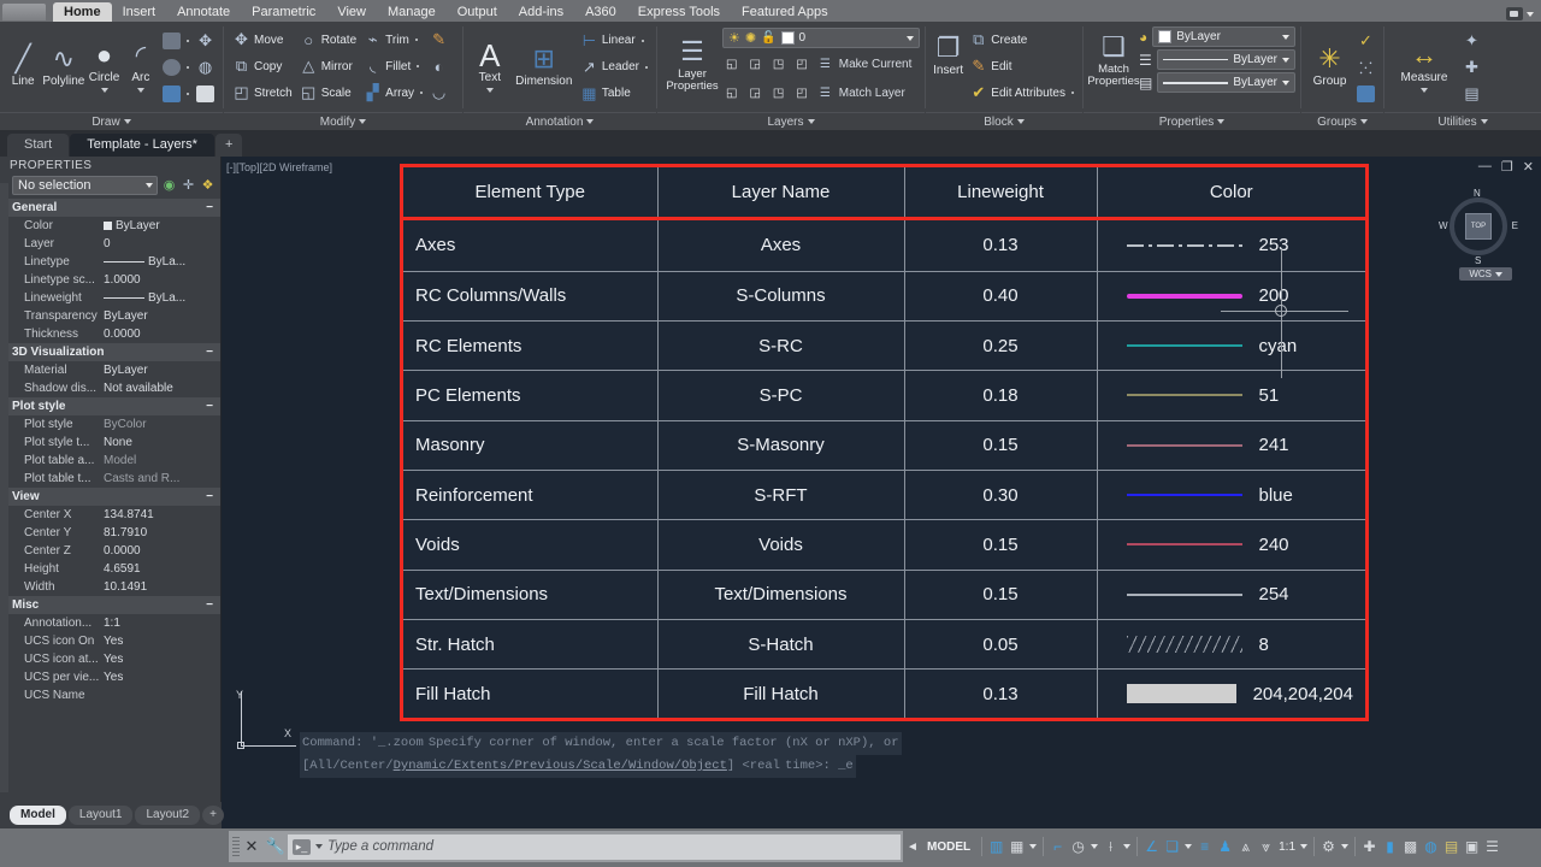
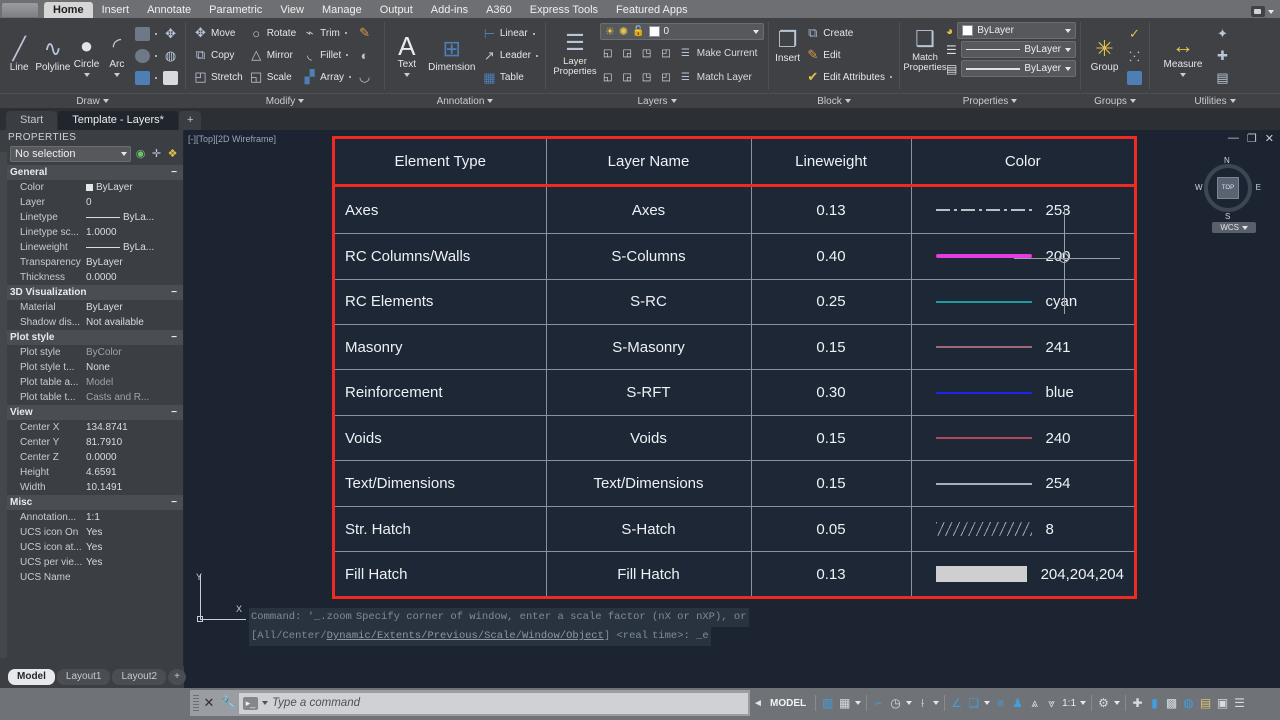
  Home
  Insert
  Annotate
  Parametric
  View
  Manage
  Output
  Add-ins
  A360
  Express Tools
  Featured Apps
  ╱
  Line
  ∿
  Polyline
  ●
  Circle
  ◜
  Arc
  ✥
  ◍
  Draw
  ✥
  Move
  ⧉
  Copy
  ◰
  Stretch
  ○
  Rotate
  △
  Mirror
  ◱
  Scale
  ⌁
  Trim
  ◟
  Fillet
  ▞
  Array
  ✎
  ◐
  ◡
  Modify
  A
  Text
  ⊞
  Dimension
  ⊢
  Linear
  ↗
  Leader
  ▦
  Table
  Annotation
  ☰
  Layer
  Properties
  ☀
  ✺
  🔓
  0
  ◱
  ◲
  ◳
  ◰
  ☰
  Make Current
  ◱
  ◲
  ◳
  ◰
  ☰
  Match Layer
  Layers
  ❐
  Insert
  ⧉
  Create
  ✎
  Edit
  ✔
  Edit Attributes
  Block
  ❑
  Match
  Properties
  ◕
  ByLayer
  ☰
  ByLayer
  ▤
  ByLayer
  Properties
  ✳
  Group
  ✓
  ⁙
  Groups
  ↔
  Measure
  ✦
  ✚
  ▤
  Utilities
  Start
  Template - Layers*
  +
  PROPERTIES
  No selection
  ◉
  ✛
  ❖
  General
  −
  Color
  ByLayer
  Layer
  0
  Linetype
  ByLa...
  Linetype sc...
  1.0000
  Lineweight
  ByLa...
  Transparency
  ByLayer
  Thickness
  0.0000
  3D Visualization
  −
  Material
  ByLayer
  Shadow dis...
  Not available
  Plot style
  −
  Plot style
  ByColor
  Plot style t...
  None
  Plot table a...
  Model
  Plot table t...
  Casts and R...
  View
  −
  Center X
  134.8741
  Center Y
  81.7910
  Center Z
  0.0000
  Height
  4.6591
  Width
  10.1491
  Misc
  −
  Annotation...
  1:1
  UCS icon On
  Yes
  UCS icon at...
  Yes
  UCS per vie...
  Yes
  UCS Name
  [-][Top][2D Wireframe]
  —
  ❐
  ✕
  N
  S
  W
  E
  WCS
  Element Type	Layer Name	Lineweight	Color
  Axes	Axes	0.13	253
  RC Columns/Walls	S-Columns	0.40	200
  RC Elements	S-RC	0.25	cyn
- PC Elements	S-PC	0.18	51
  Masonry	S-Masonry	0.15	241
  Reinforcement	S-RFT	0.30	blue
  Voids	Voids	0.15	240
  Text/Dimensions	Text/Dimensions	0.15	254
  Str. Hatch	S-Hatch	0.05	8
  Fill Hatch	Fill Hatch	0.13	204,204,204
  Y
  X
  Command: '_.zoom Specify corner of window, enter a scale factor (nX or nXP), or[All/Center/Dynamic/Extents/Previous/Scale/Window/Object] <real time>: _e
  Model
  Layout1
  Layout2
  +
  ✕
  🔧
  ▸_
  Type a command
  ◄
  MODEL
  ▥
  ▦
  ⌐
  ◷
  ⟊
  ∠
  ❏
  ≡
  ♟
  ⩓
  ⩔
  1:1
  ⚙
  ✚
  ▮
  ▩
  ◍
  ▤
  ▣
  ☰
